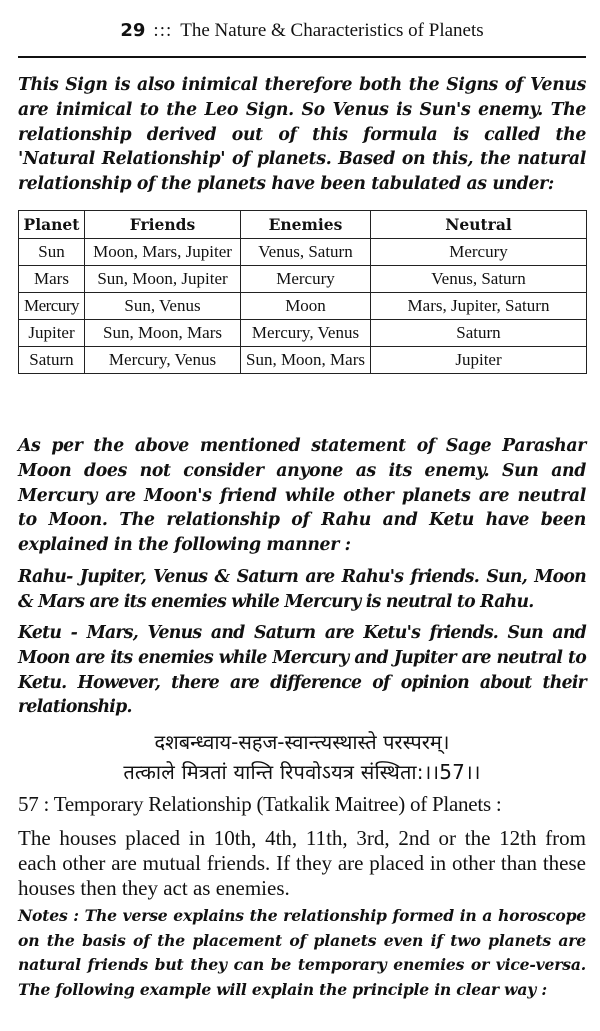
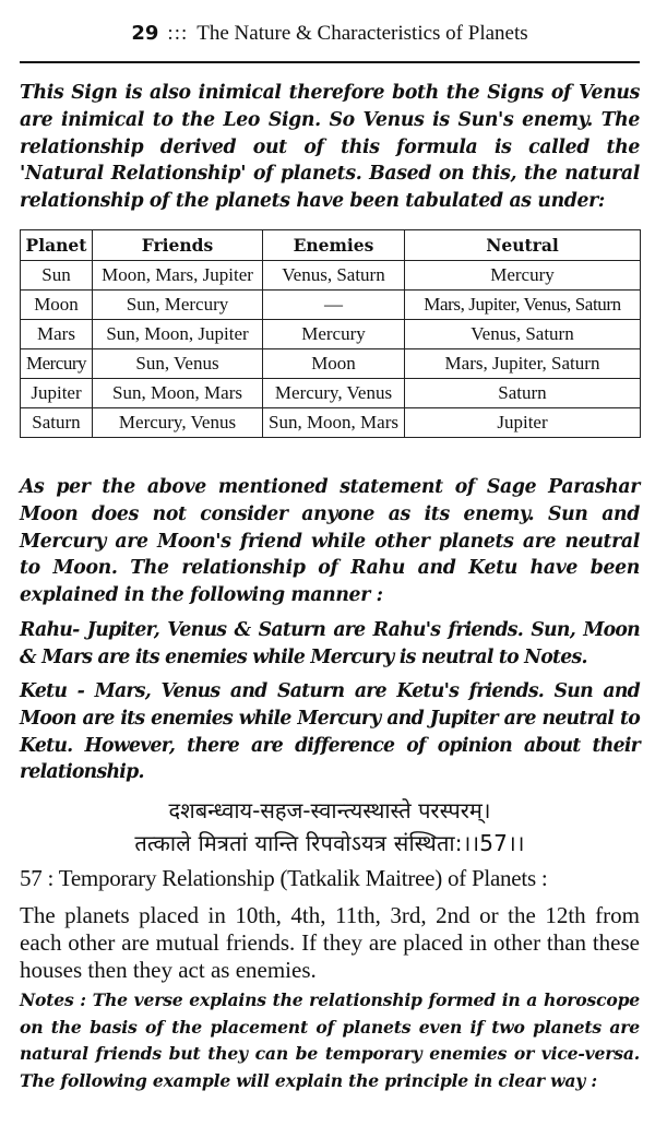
  29 ::: The Nature & Characteristics of Planets
  This Sign is also inimical therefore both the Signs of Venus are inimical to the Leo Sign. So Venus is Sun's enemy. The relationship derived out of this formula is called the 'Natural Relationship' of planets. Based on this, the natural relationship of the planets have been tabulated as under:
  Planet	Friends	Enemies	Neutral
  Sun	Moon, Mars, Jupiter	Venus, Saturn	Mercury
+ Moon	Sun, Mercury	—	Mars, Jupiter, Venus, Saturn
  Mars	Sun, Moon, Jupiter	Mercury	Venus, Saturn
  Mercury	Sun, Venus	Moon	Mars, Jupiter, Saturn
  Jupiter	Sun, Moon, Mars	Mercury, Venus	Saturn
  Saturn	Mercury, Venus	Sun, Moon, Mars	Jupiter
  As per the above mentioned statement of Sage Parashar Moon does not consider anyone as its enemy. Sun and Mercury are Moon's friend while other planets are neutral to Moon. The relationship of Rahu and Ketu have been explained in the following manner :
- Rahu- Jupiter, Venus & Saturn are Rahu's friends. Sun, Moon & Mars are its enemies while Mercury is neutral to Rahu.
+ Rahu- Jupiter, Venus & Saturn are Rahu's friends. Sun, Moon & Mars are its enemies while Mercury is neutral to Notes.
  Ketu - Mars, Venus and Saturn are Ketu's friends. Sun and Moon are its enemies while Mercury and Jupiter are neutral to Ketu. However, there are difference of opinion about their relationship.
  दशबन्ध्वाय-सहज-स्वान्त्यस्थास्ते परस्परम्।
  तत्काले मित्रतां यान्ति रिपवोऽयत्र संस्थिता:।।57।।
  57 : Temporary Relationship (Tatkalik Maitree) of Planets :
- The houses placed in 10th, 4th, 11th, 3rd, 2nd or the 12th from each other are mutual friends. If they are placed in other than these houses then they act as enemies.
+ The planets placed in 10th, 4th, 11th, 3rd, 2nd or the 12th from each other are mutual friends. If they are placed in other than these houses then they act as enemies.
  Notes : The verse explains the relationship formed in a horoscope on the basis of the placement of planets even if two planets are natural friends but they can be temporary enemies or vice-versa. The following example will explain the principle in clear way :
